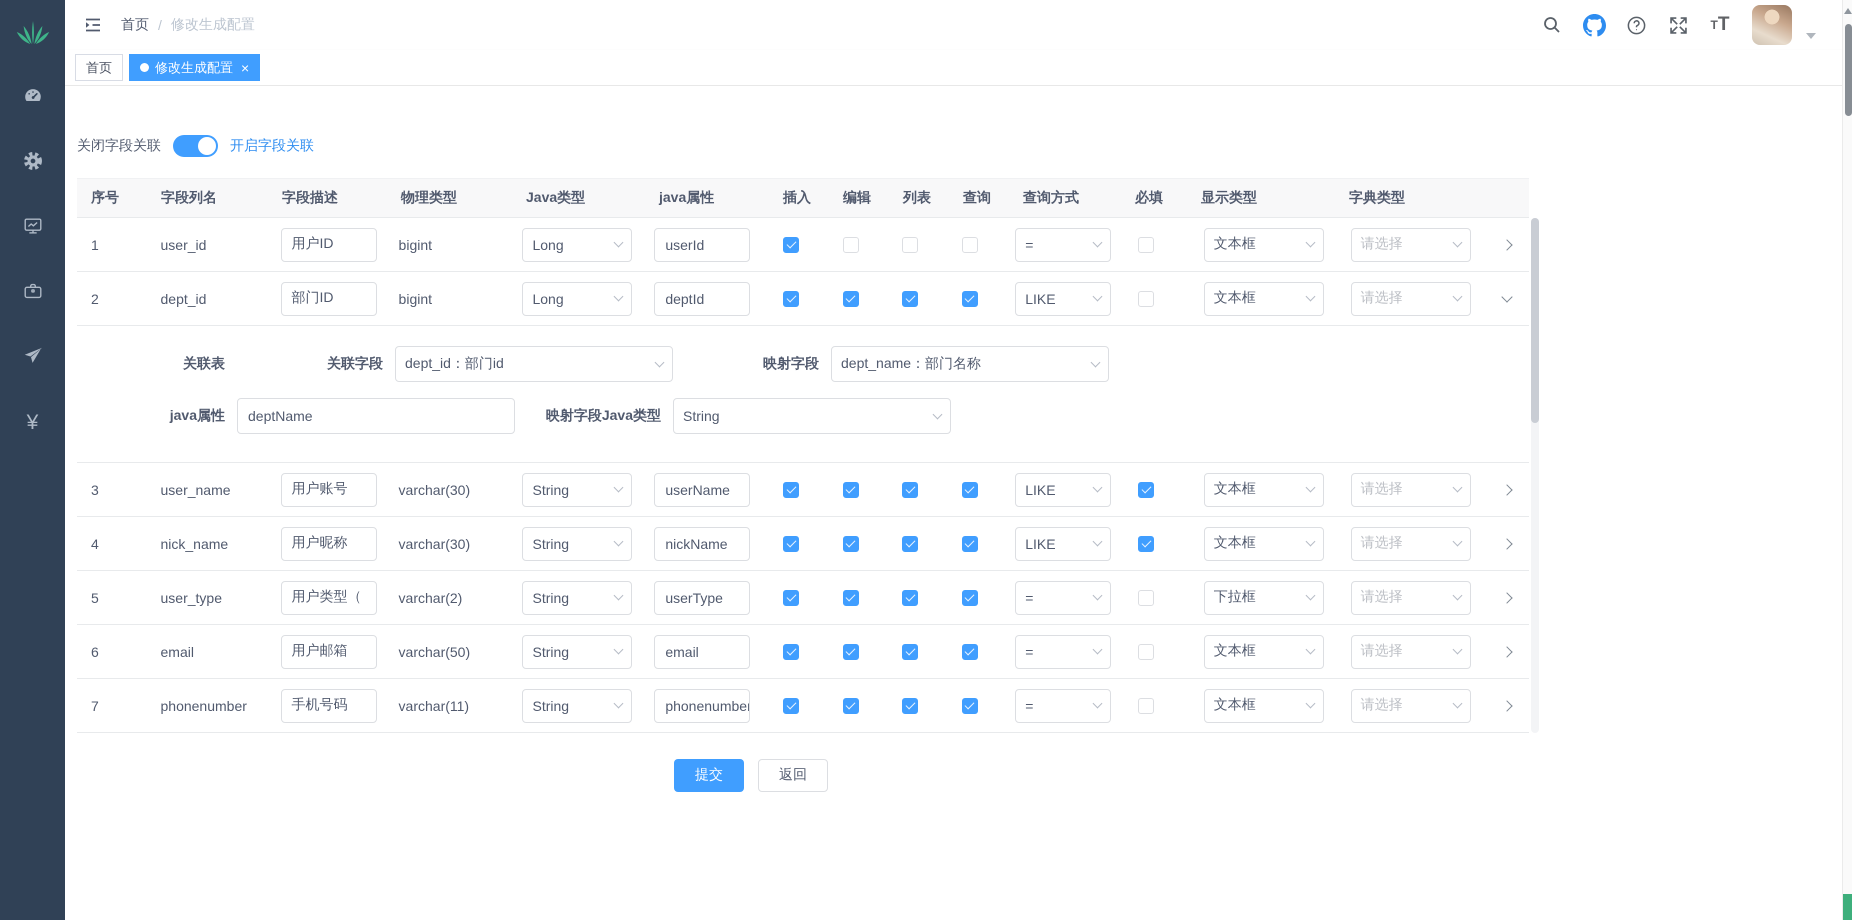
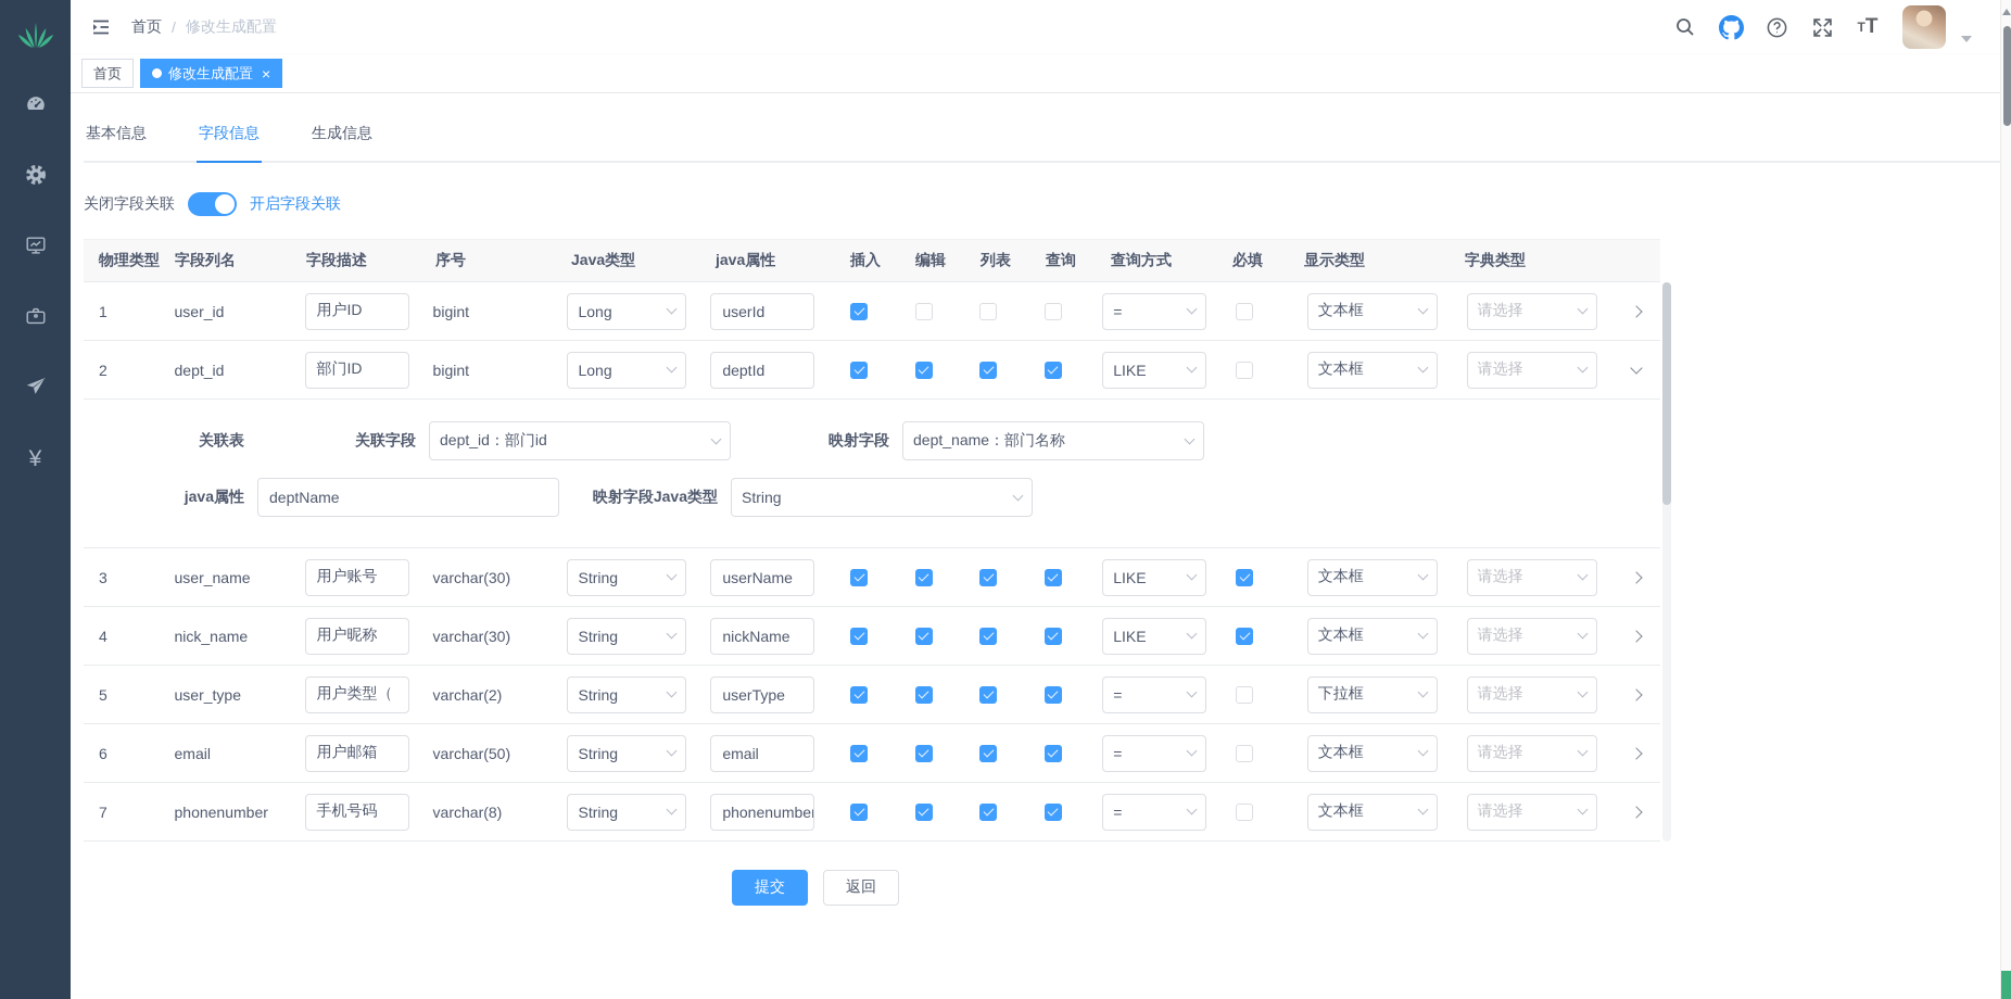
  ¥
  首页
  /
  修改生成配置
  T
  T
  首页
  修改生成配置
  ×
+ 基本信息
+ 字段信息
+ 生成信息
  关闭字段关联
  开启字段关联
- 序号
+ 物理类型
  字段列名
  字段描述
- 物理类型
+ 序号
  Java类型
  java属性
  插入
  编辑
  列表
  查询
  查询方式
  必填
  显示类型
  字典类型
  1
  user_id
  用户ID
  bigint
  Long
  userId
  =
  文本框
  请选择
  2
  dept_id
  部门ID
  bigint
  Long
  deptId
  LIKE
  文本框
  请选择
  关联表
  关联字段
  dept_id：部门id
  映射字段
  dept_name：部门名称
  java属性
  deptName
  映射字段Java类型
  String
  3
  user_name
  用户账号
  varchar(30)
  String
  userName
  LIKE
  文本框
  请选择
  4
  nick_name
  用户昵称
  varchar(30)
  String
  nickName
  LIKE
  文本框
  请选择
  5
  user_type
  用户类型（
  varchar(2)
  String
  userType
  =
  下拉框
  请选择
  6
  email
  用户邮箱
  varchar(50)
  String
  email
  =
  文本框
  请选择
  7
  phonenumber
  手机号码
- varchar(11)
+ varchar(8)
  String
  phonenumber
  =
  文本框
  请选择
  提交
  返回
